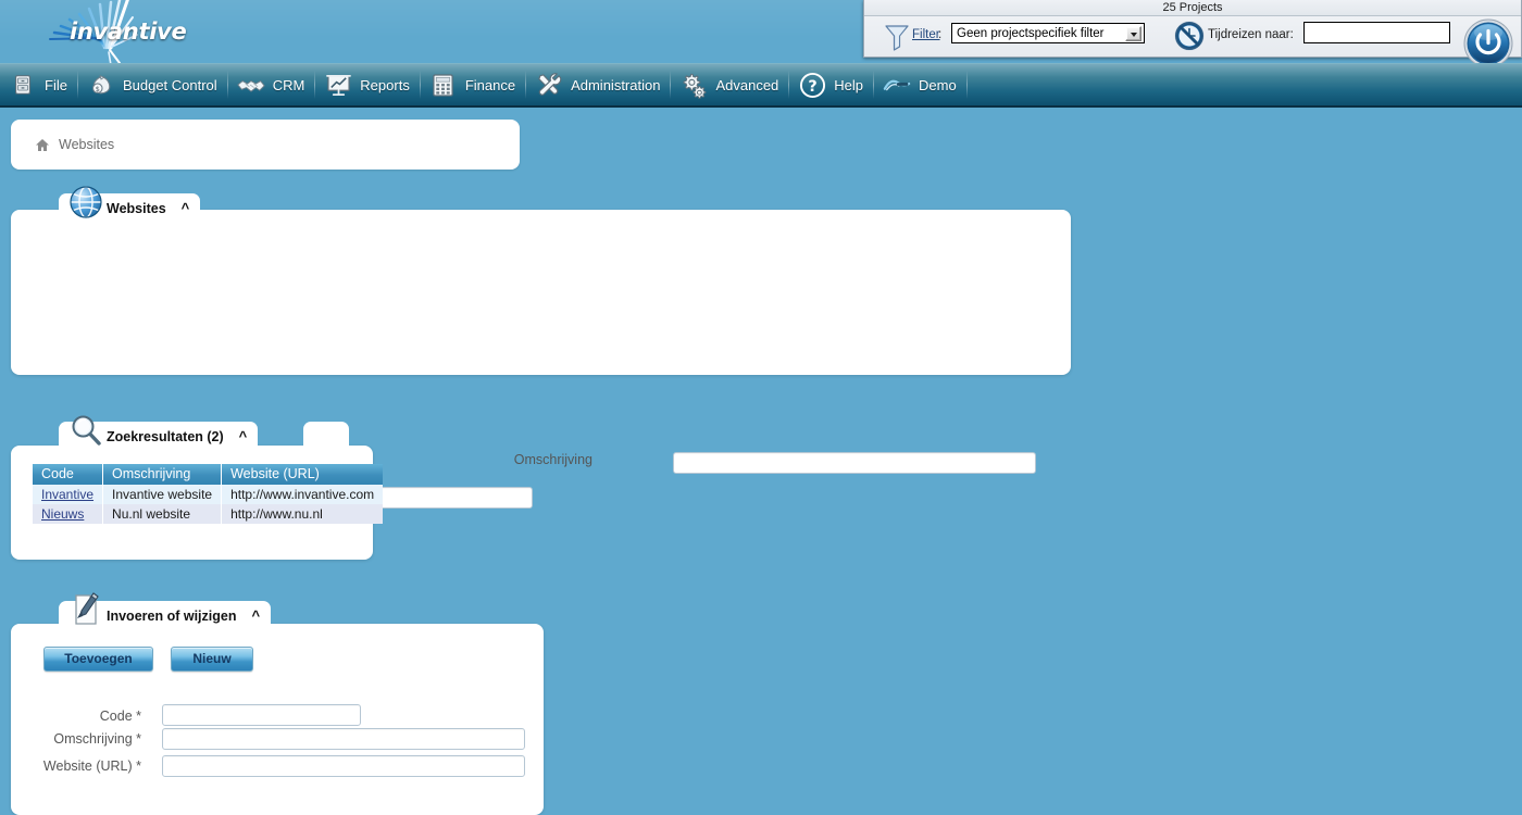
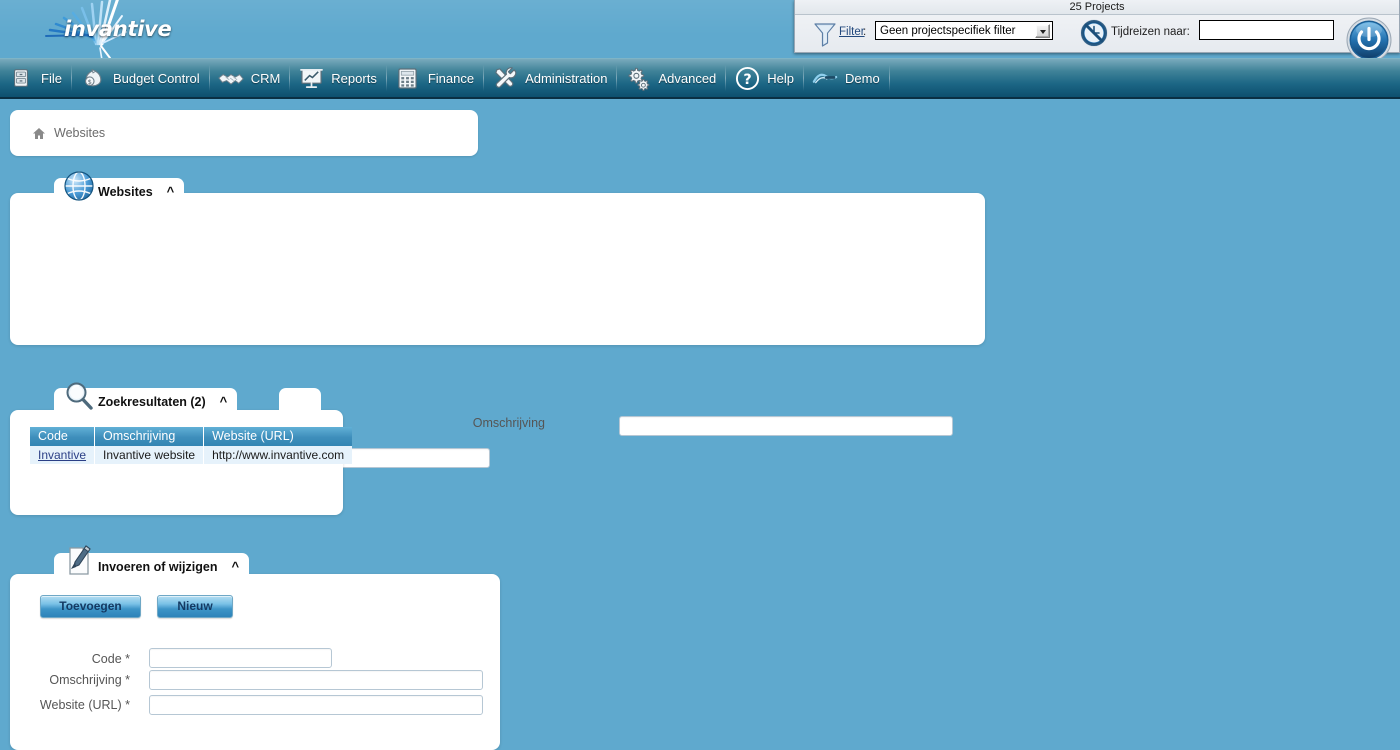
  invantive
  25 Projects
  Filter
  :
  Geen projectspecifiek filter
  Tijdreizen naar:
  File
  $
  Budget Control
  CRM
  Reports
  Finance
  Administration
  Advanced
  ?
  Help
  Demo
  Websites
  Omschrijving
  Websites
  ^
  Code	Omschrijving	Website (URL)
  Invantive	Invantive website	http://www.invantive.com
- Nieuws	Nu.nl website	http://www.nu.nl
  Zoekresultaten (2)
  ^
  Toevoegen
  Nieuw
  Code *
  Omschrijving *
  Website (URL) *
  Invoeren of wijzigen
  ^
